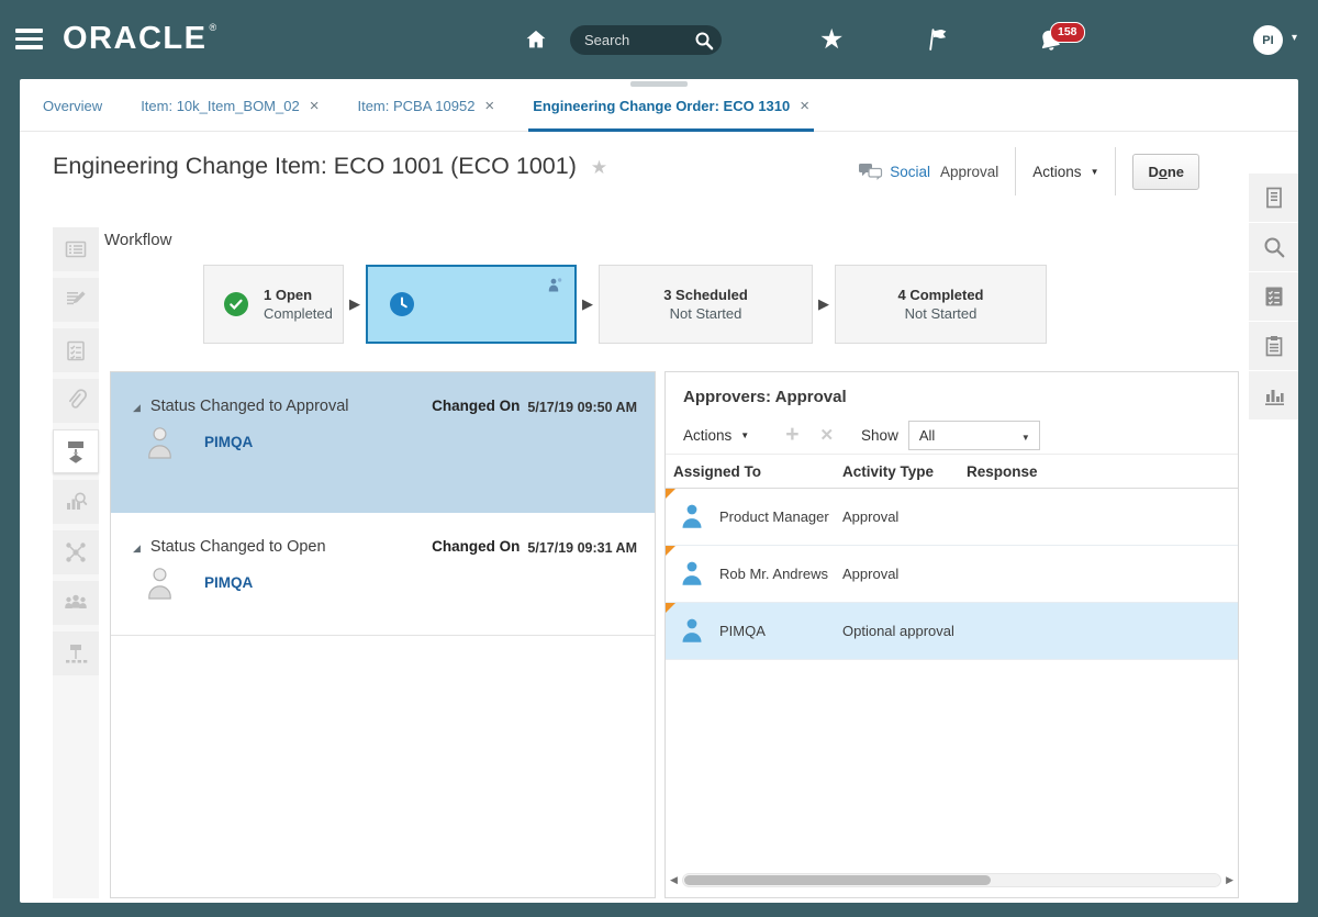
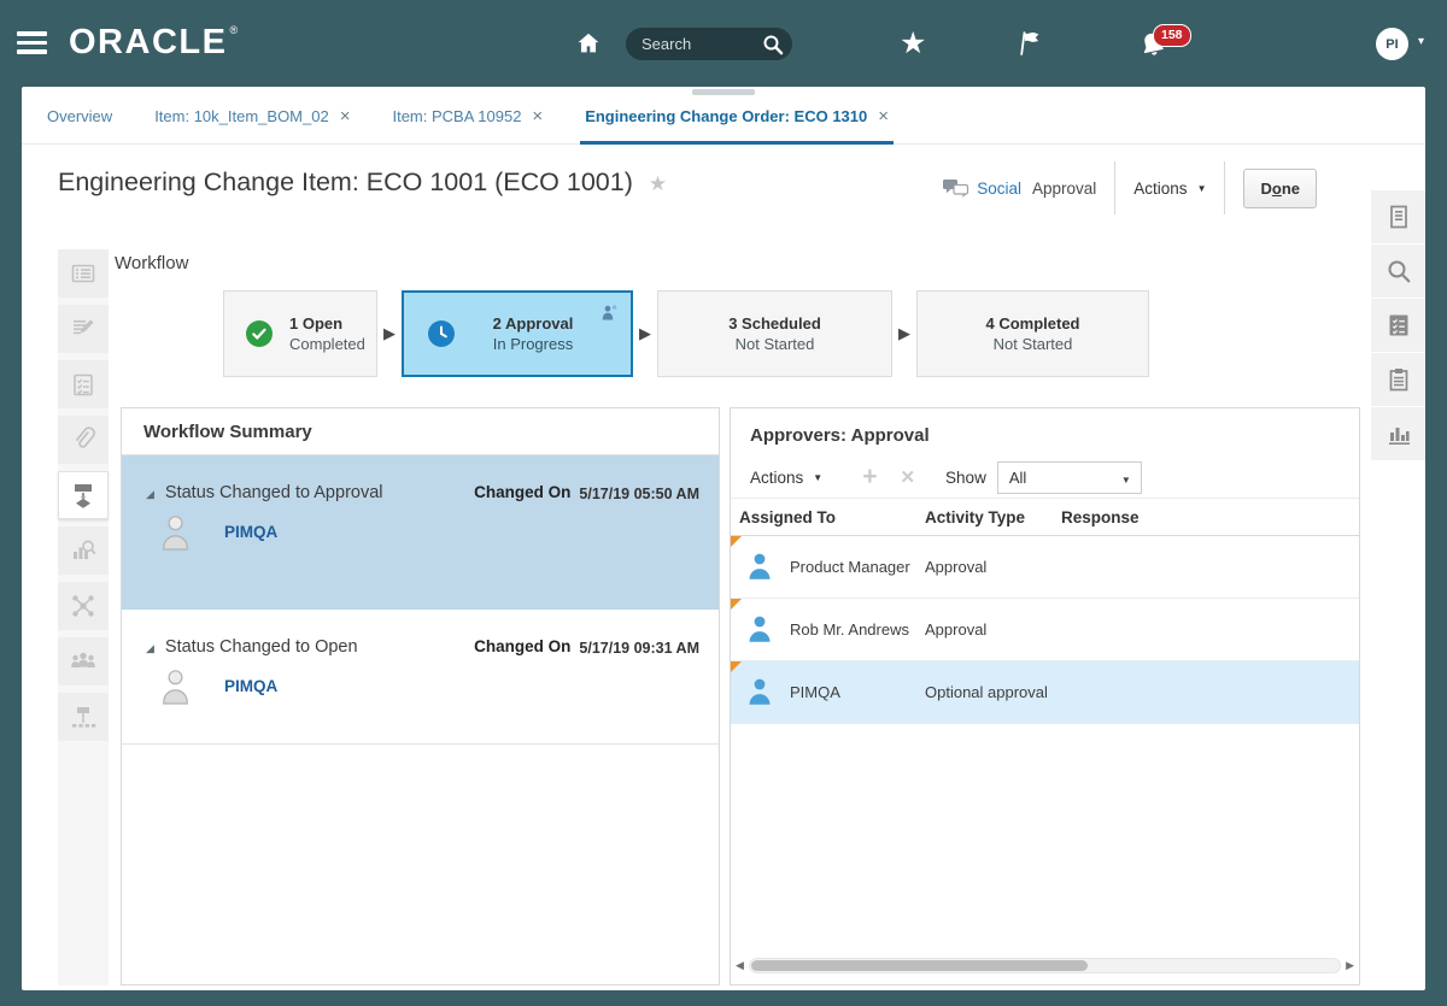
  ORACLE ®
  Search
  ★
  158
  PI
  ▾
  Overview
  Item: 10k_Item_BOM_02
  ×
  Item: PCBA 10952
  ×
  Engineering Change Order: ECO 1310
  ×
  Engineering Change Item: ECO 1001 (ECO 1001)
  ★
  Social
  Approval
  Actions
  ▼
  Done
  Workflow
  1 Open
  Completed
  ▶
+ 2 Approval
+ In Progress
  ▶
  3 Scheduled
  Not Started
  ▶
  4 Completed
  Not Started
+ Workflow Summary
  ◢
  Status Changed to Approval
  Changed On
- 5/17/19 09:50 AM
+ 5/17/19 05:50 AM
  PIMQA
  ◢
  Status Changed to Open
  Changed On
  5/17/19 09:31 AM
  PIMQA
  Approvers: Approval
  Actions
  ▼
  +
  ✕
  Show
  All
  ▼
  Assigned To
  Activity Type
  Response
  Product Manager
  Approval
  Rob Mr. Andrews
  Approval
  PIMQA
  Optional approval
  ◀
  ▶
